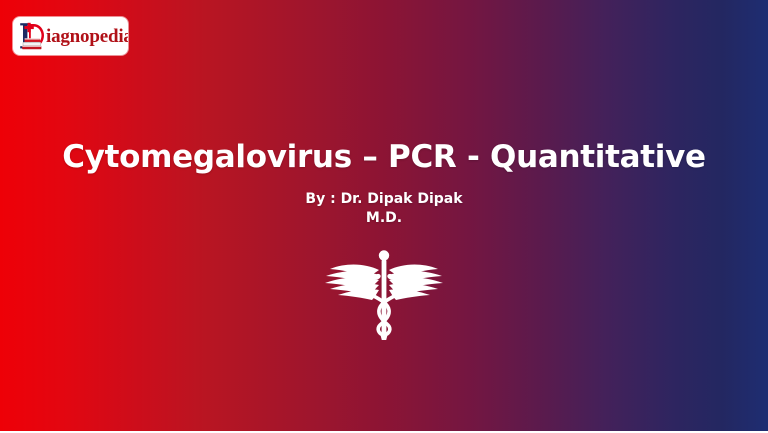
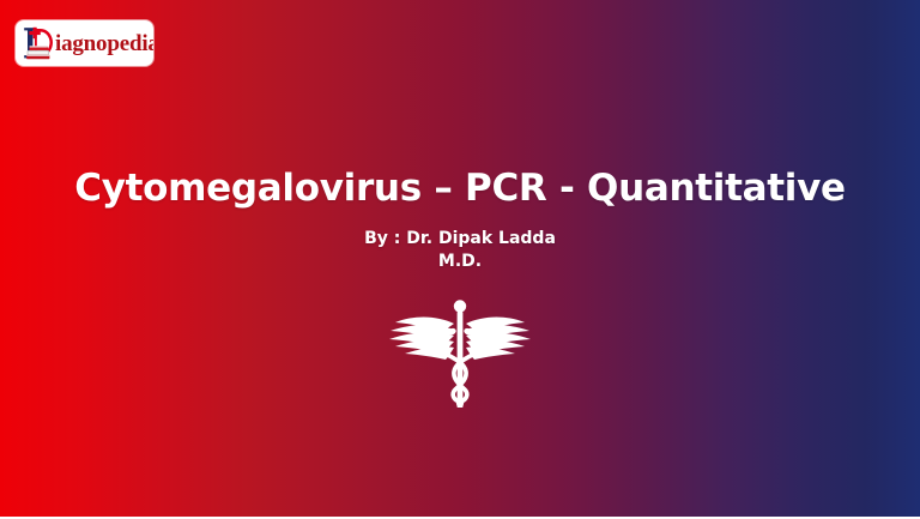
  iagnopedi
  Cytomegalovirus – PCR - Quantitative
- By : Dr. Dipak Dipak
+ By : Dr. Dipak Ladda
  M.D.
